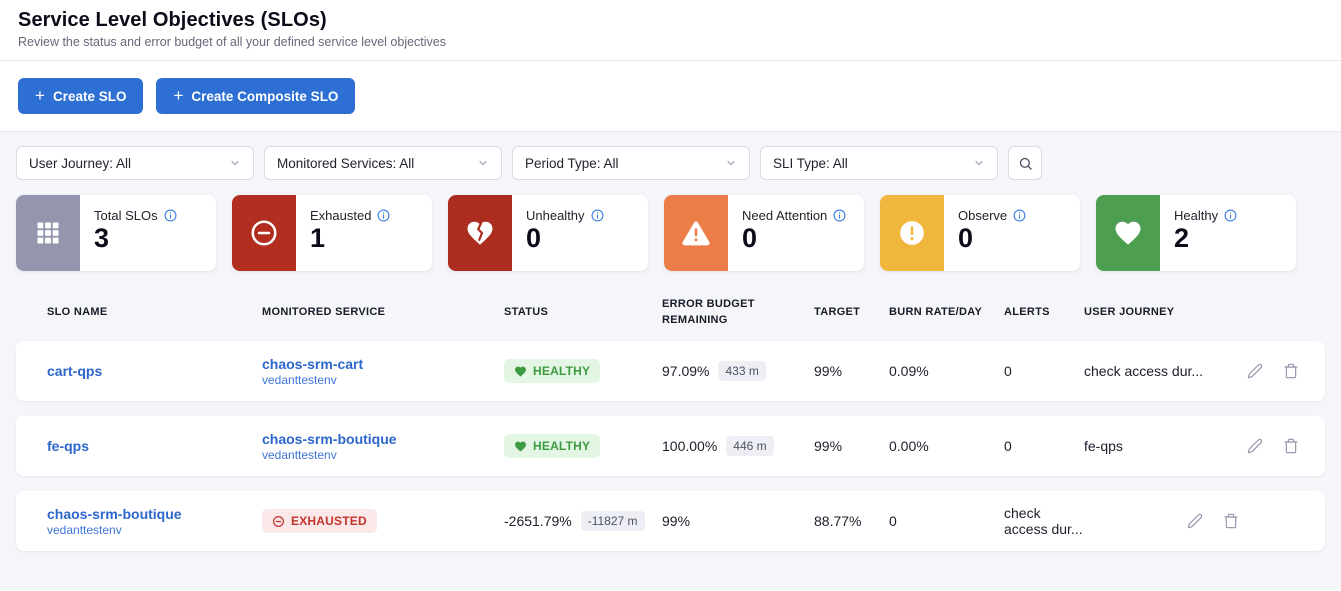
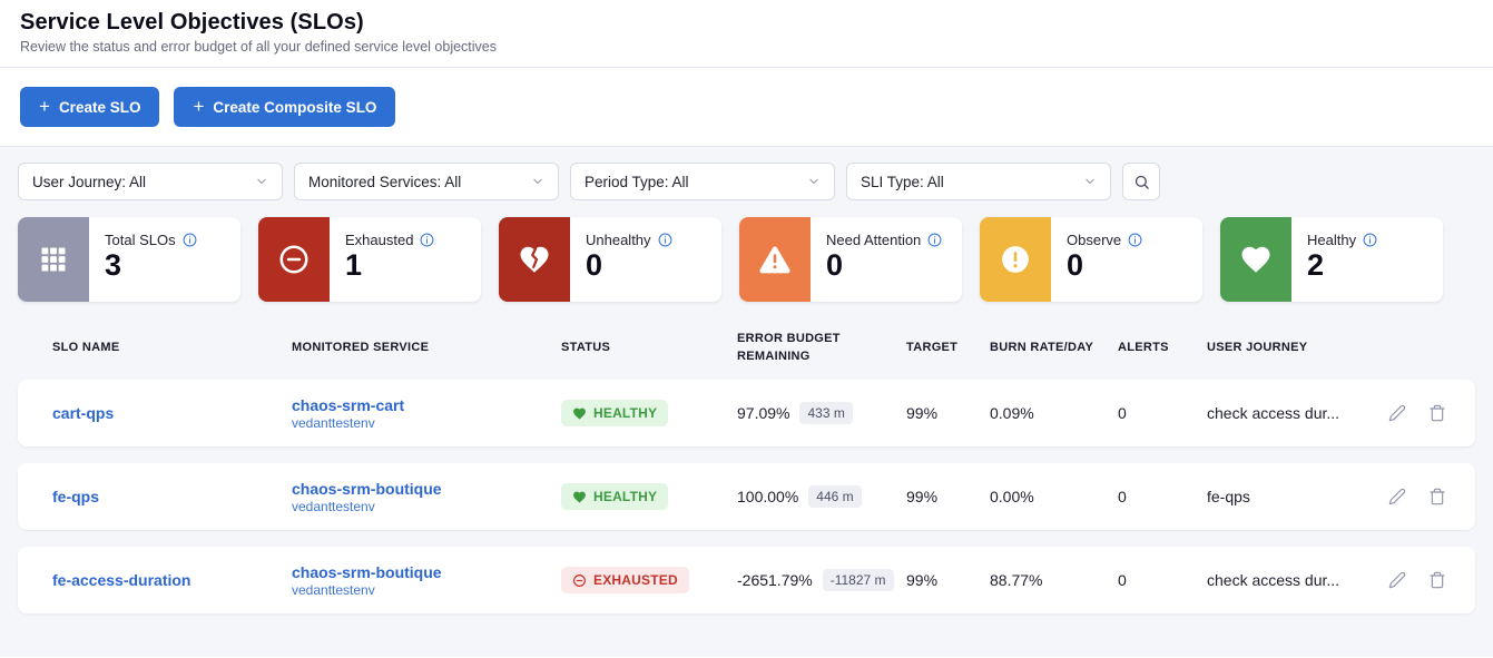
  Service Level Objectives (SLOs)
  Review the status and error budget of all your defined service level objectives
  +
  Create SLO
  +
  Create Composite SLO
  User Journey: All
  Monitored Services: All
  Period Type: All
  SLI Type: All
  Total SLOs
  3
  Exhausted
  1
  Unhealthy
  0
  Need Attention
  0
  Observe
  0
  Healthy
  2
  SLO NAME
  MONITORED SERVICE
  STATUS
  ERROR BUDGET REMAINING
  TARGET
  BURN RATE/DAY
  ALERTS
  USER JOURNEY
  cart-qps
  chaos-srm-cart
  vedanttestenv
  HEALTHY
  97.09%
  433 m
  99%
  0.09%
  0
  check access dur...
  fe-qps
  chaos-srm-boutique
  vedanttestenv
  HEALTHY
  100.00%
  446 m
  99%
  0.00%
  0
  fe-qps
+ fe-access-duration
  chaos-srm-boutique
  vedanttestenv
  EXHAUSTED
  -2651.79%
  -11827 m
  99%
  88.77%
  0
  check access dur...
